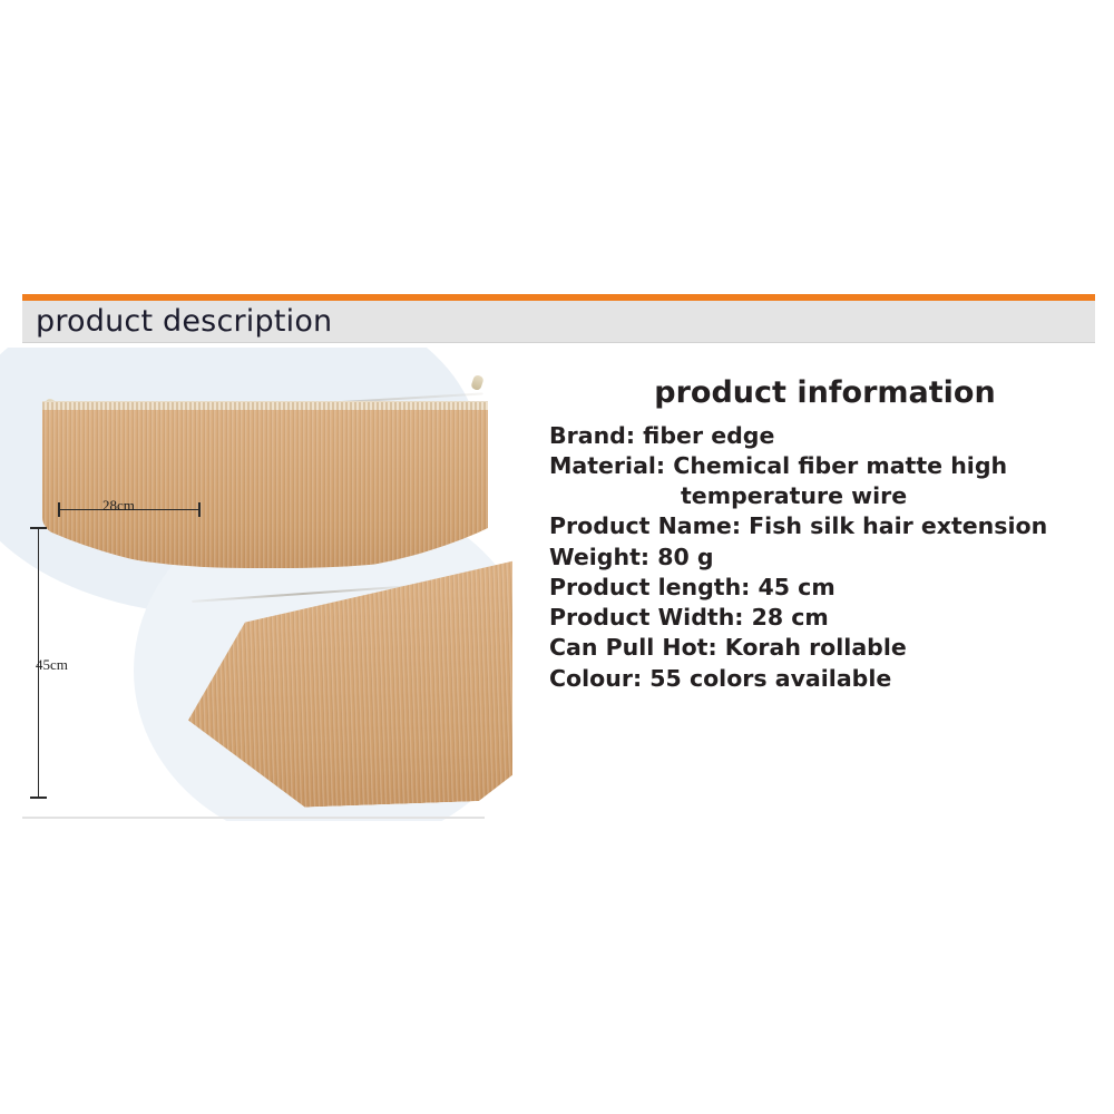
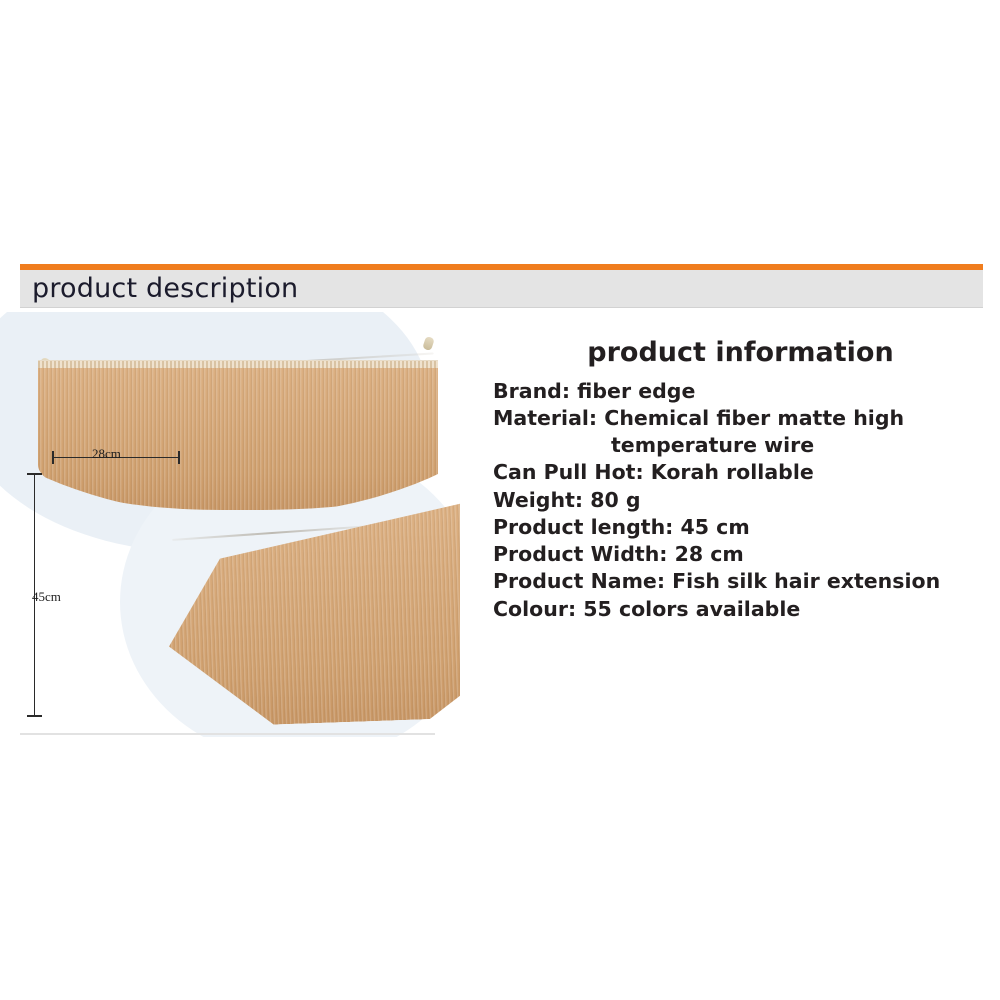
  product description
  28cm
  45cm
  product information
  Brand: fiber edge
  Material: Chemical fiber matte high
  temperature wire
- Product Name: Fish silk hair extension
+ Can Pull Hot: Korah rollable
  Weight: 80 g
  Product length: 45 cm
  Product Width: 28 cm
- Can Pull Hot: Korah rollable
+ Product Name: Fish silk hair extension
  Colour: 55 colors available
